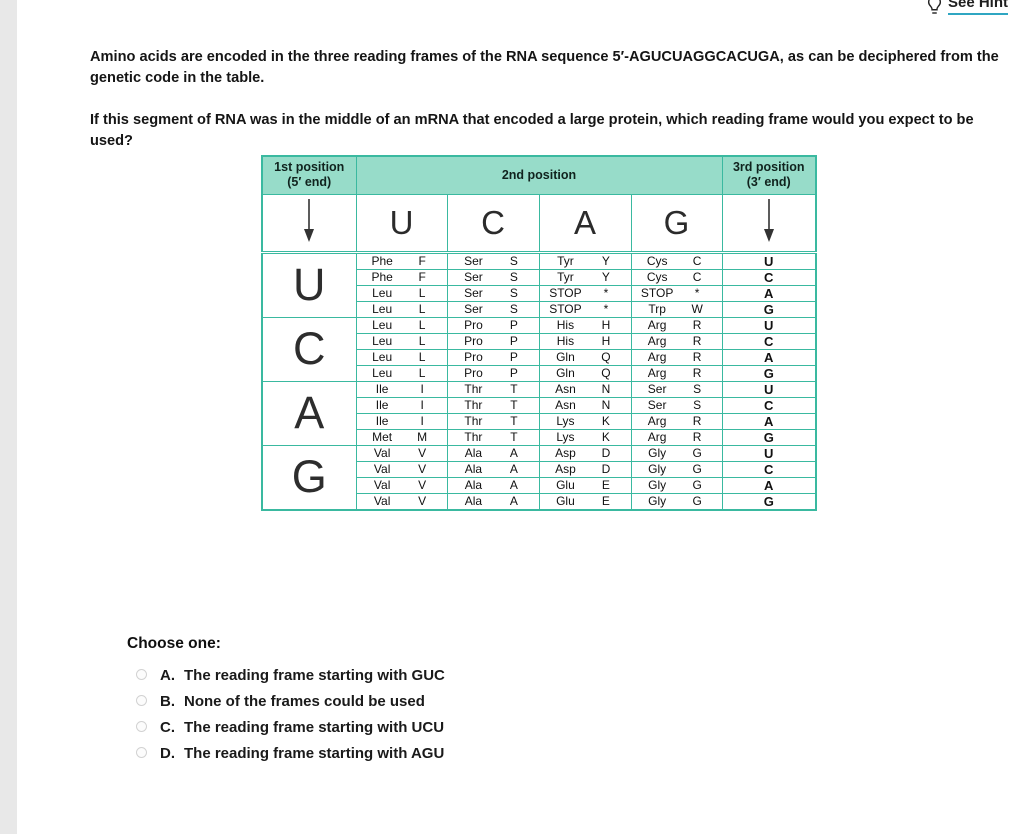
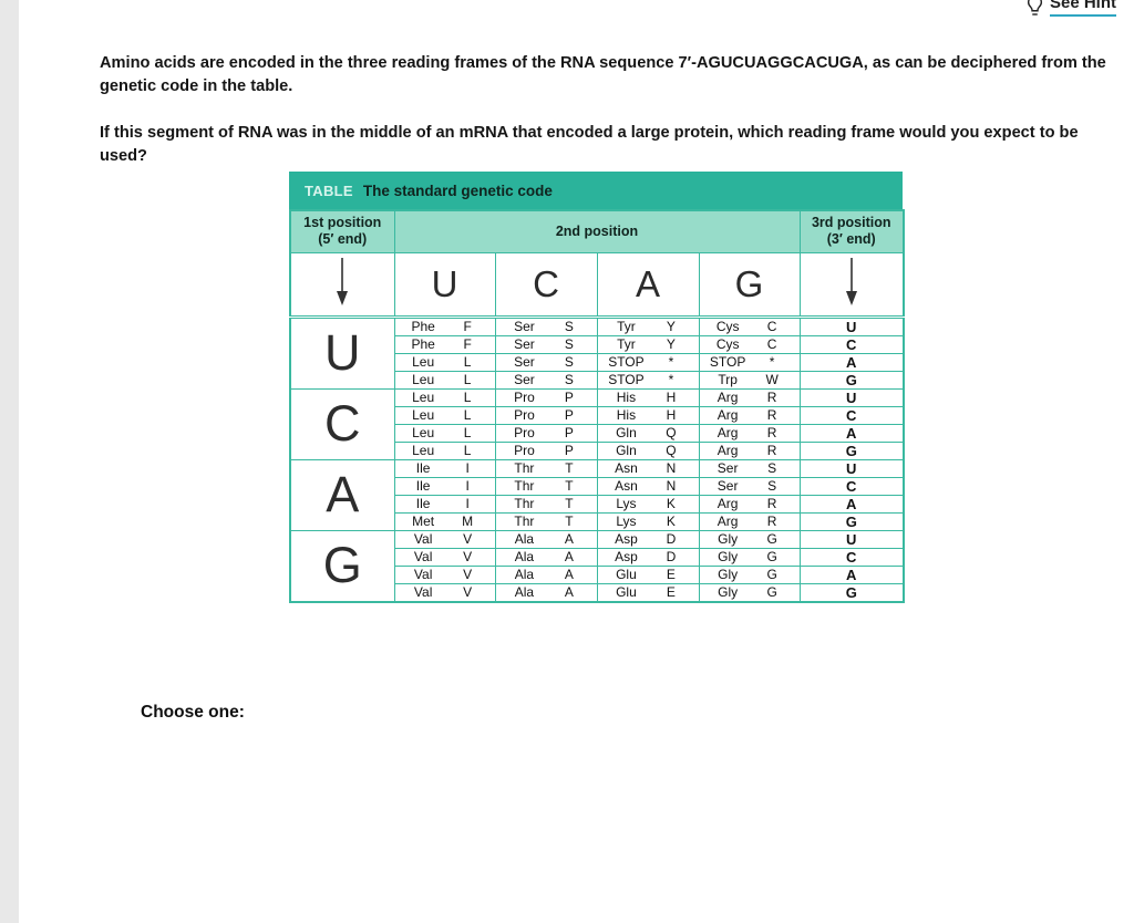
  See Hint
- Amino acids are encoded in the three reading frames of the RNA sequence 5′-AGUCUAGGCACUGA, as can be deciphered from the genetic code in the table.
+ Amino acids are encoded in the three reading frames of the RNA sequence 7′-AGUCUAGGCACUGA, as can be deciphered from the genetic code in the table.
  If this segment of RNA was in the middle of an mRNA that encoded a large protein, which reading frame would you expect to be used?
+ TABLE
+ The standard genetic code
  1st position (5′ end)	2nd position	3rd position (3′ end)
  	U	C	A	G
  U	Phe F	Ser S	Tyr Y	Cys C	U
  Phe F	Ser S	Tyr Y	Cys C	C
  Leu L	Ser S	STOP *	STOP *	A
  Leu L	Ser S	STOP *	Trp W	G
  C	Leu L	Pro P	His H	Arg R	U
  Leu L	Pro P	His H	Arg R	C
  Leu L	Pro P	Gln Q	Arg R	A
  Leu L	Pro P	Gln Q	Arg R	G
  A	Ile I	Thr T	Asn N	Ser S	U
  Ile I	Thr T	Asn N	Ser S	C
  Ile I	Thr T	Lys K	Arg R	A
  Met M	Thr T	Lys K	Arg R	G
  G	Val V	Ala A	Asp D	Gly G	U
  Val V	Ala A	Asp D	Gly G	C
  Val V	Ala A	Glu E	Gly G	A
  Val V	Ala A	Glu E	Gly G	G
  Choose one:
- A.
- The reading frame starting with GUC
- B.
- None of the frames could be used
- C.
- The reading frame starting with UCU
- D.
- The reading frame starting with AGU
